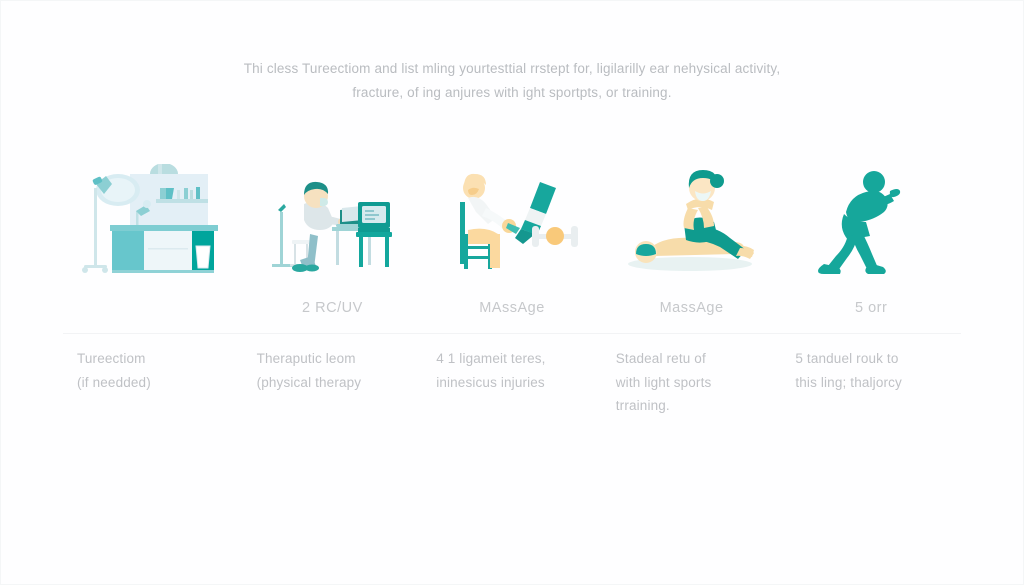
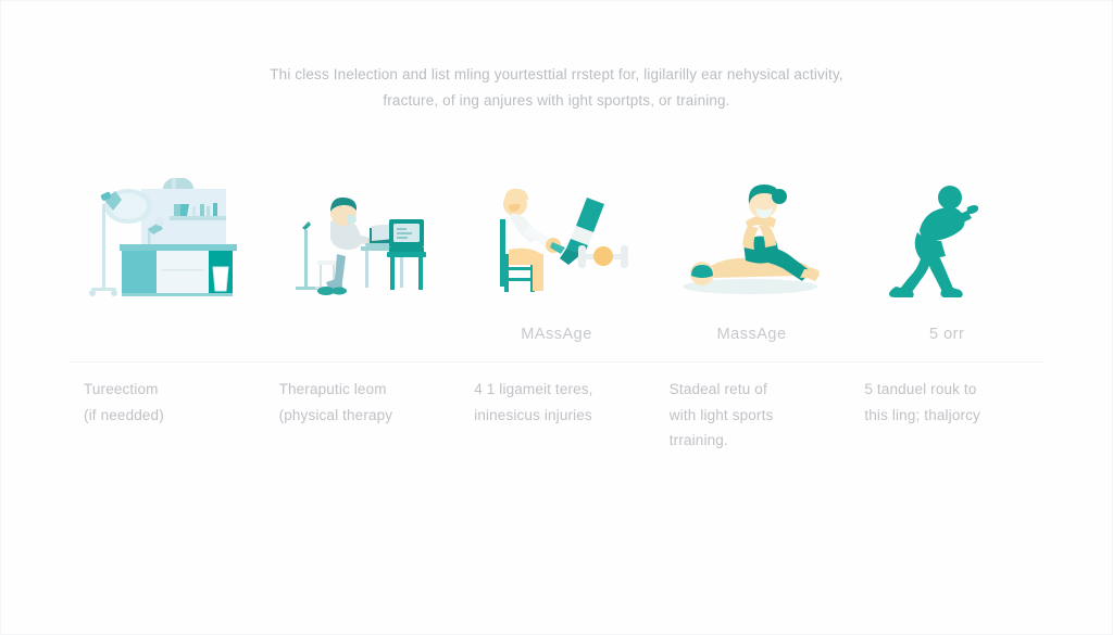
- Thi cless Tureectiom and list mling yourtesttial rrstept for, ligilarilly ear nehysical activity,
+ Thi cless Inelection and list mling yourtesttial rrstept for, ligilarilly ear nehysical activity,
  fracture, of ing anjures with ight sportpts, or training.
- 2 RC/UV
  MAssAge
  MassAge
  5 orr
  Tureectiom
  (if needded)
  Theraputic leom
  (physical therapy
  4 1 ligameit teres,
  ininesicus injuries
  Stadeal retu of
  with light sports
  trraining.
  5 tanduel rouk to
  this ling; thaljorcy
